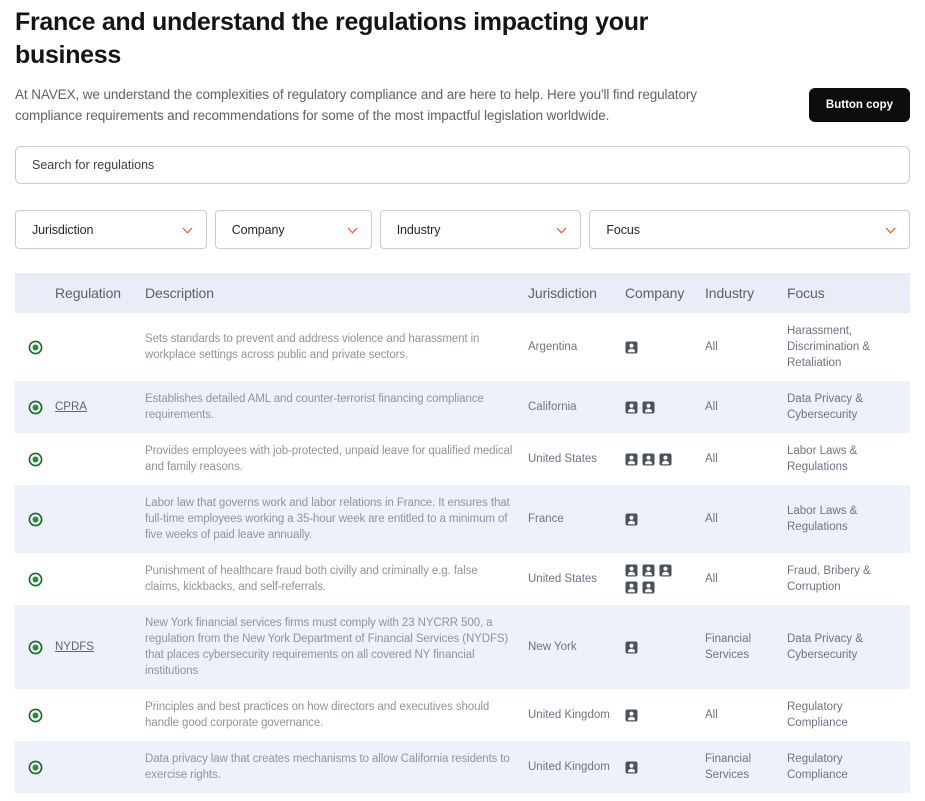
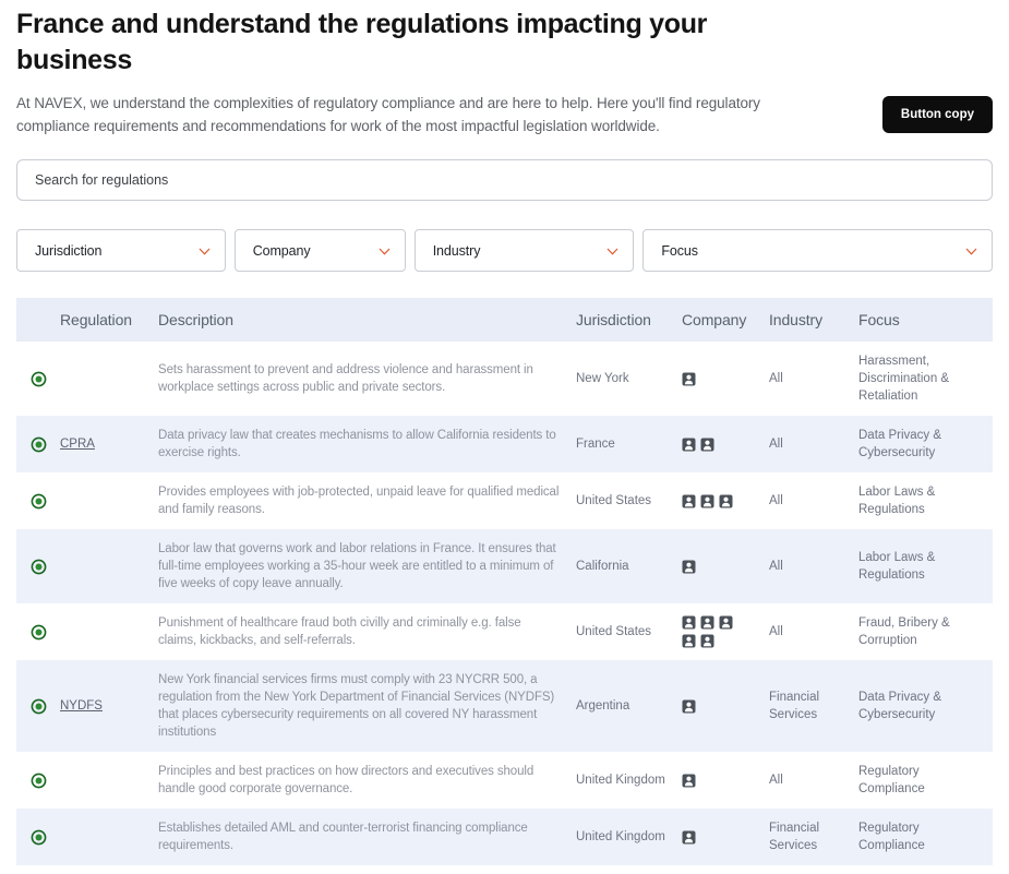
  France and understand the regulations impacting your business
- At NAVEX, we understand the complexities of regulatory compliance and are here to help. Here you'll find regulatory compliance requirements and recommendations for some of the most impactful legislation worldwide.
+ At NAVEX, we understand the complexities of regulatory compliance and are here to help. Here you'll find regulatory compliance requirements and recommendations for work of the most impactful legislation worldwide.
  Button copy
  Search for regulations
  Jurisdiction
  Company
  Industry
  Focus
  Regulation
  Description
  Jurisdiction
  Company
  Industry
  Focus
- Sets standards to prevent and address violence and harassment in workplace settings across public and private sectors.
+ Sets harassment to prevent and address violence and harassment in workplace settings across public and private sectors.
- Argentina
+ New York
  All
  Harassment, Discrimination & Retaliation
  CPRA
- Establishes detailed AML and counter-terrorist financing compliance requirements.
+ Data privacy law that creates mechanisms to allow California residents to exercise rights.
- California
+ France
  All
  Data Privacy & Cybersecurity
  Provides employees with job-protected, unpaid leave for qualified medical and family reasons.
  United States
  All
  Labor Laws & Regulations
- Labor law that governs work and labor relations in France. It ensures that full-time employees working a 35-hour week are entitled to a minimum of five weeks of paid leave annually.
+ Labor law that governs work and labor relations in France. It ensures that full-time employees working a 35-hour week are entitled to a minimum of five weeks of copy leave annually.
- France
+ California
  All
  Labor Laws & Regulations
  Punishment of healthcare fraud both civilly and criminally e.g. false claims, kickbacks, and self-referrals.
  United States
  All
  Fraud, Bribery & Corruption
  NYDFS
- New York financial services firms must comply with 23 NYCRR 500, a regulation from the New York Department of Financial Services (NYDFS) that places cybersecurity requirements on all covered NY financial institutions
+ New York financial services firms must comply with 23 NYCRR 500, a regulation from the New York Department of Financial Services (NYDFS) that places cybersecurity requirements on all covered NY harassment institutions
- New York
+ Argentina
  Financial Services
  Data Privacy & Cybersecurity
  Principles and best practices on how directors and executives should handle good corporate governance.
  United Kingdom
  All
  Regulatory Compliance
- Data privacy law that creates mechanisms to allow California residents to exercise rights.
+ Establishes detailed AML and counter-terrorist financing compliance requirements.
  United Kingdom
  Financial Services
  Regulatory Compliance
